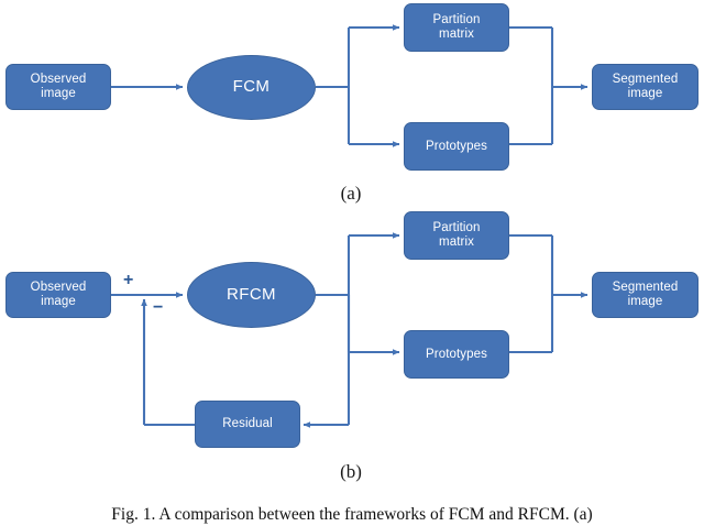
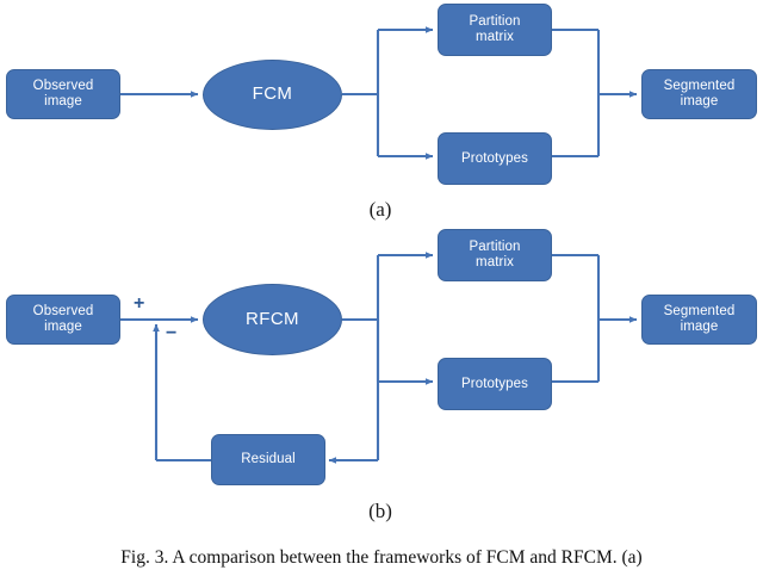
  Observed
  image
  FCM
  Partition
  matrix
  Prototypes
  Segmented
  image
  (a)
  Observed
  image
  +
  −
  RFCM
  Partition
  matrix
  Prototypes
  Segmented
  image
  Residual
  (b)
- Fig. 1. A comparison between the frameworks of FCM and RFCM. (a)
+ Fig. 3. A comparison between the frameworks of FCM and RFCM. (a)
